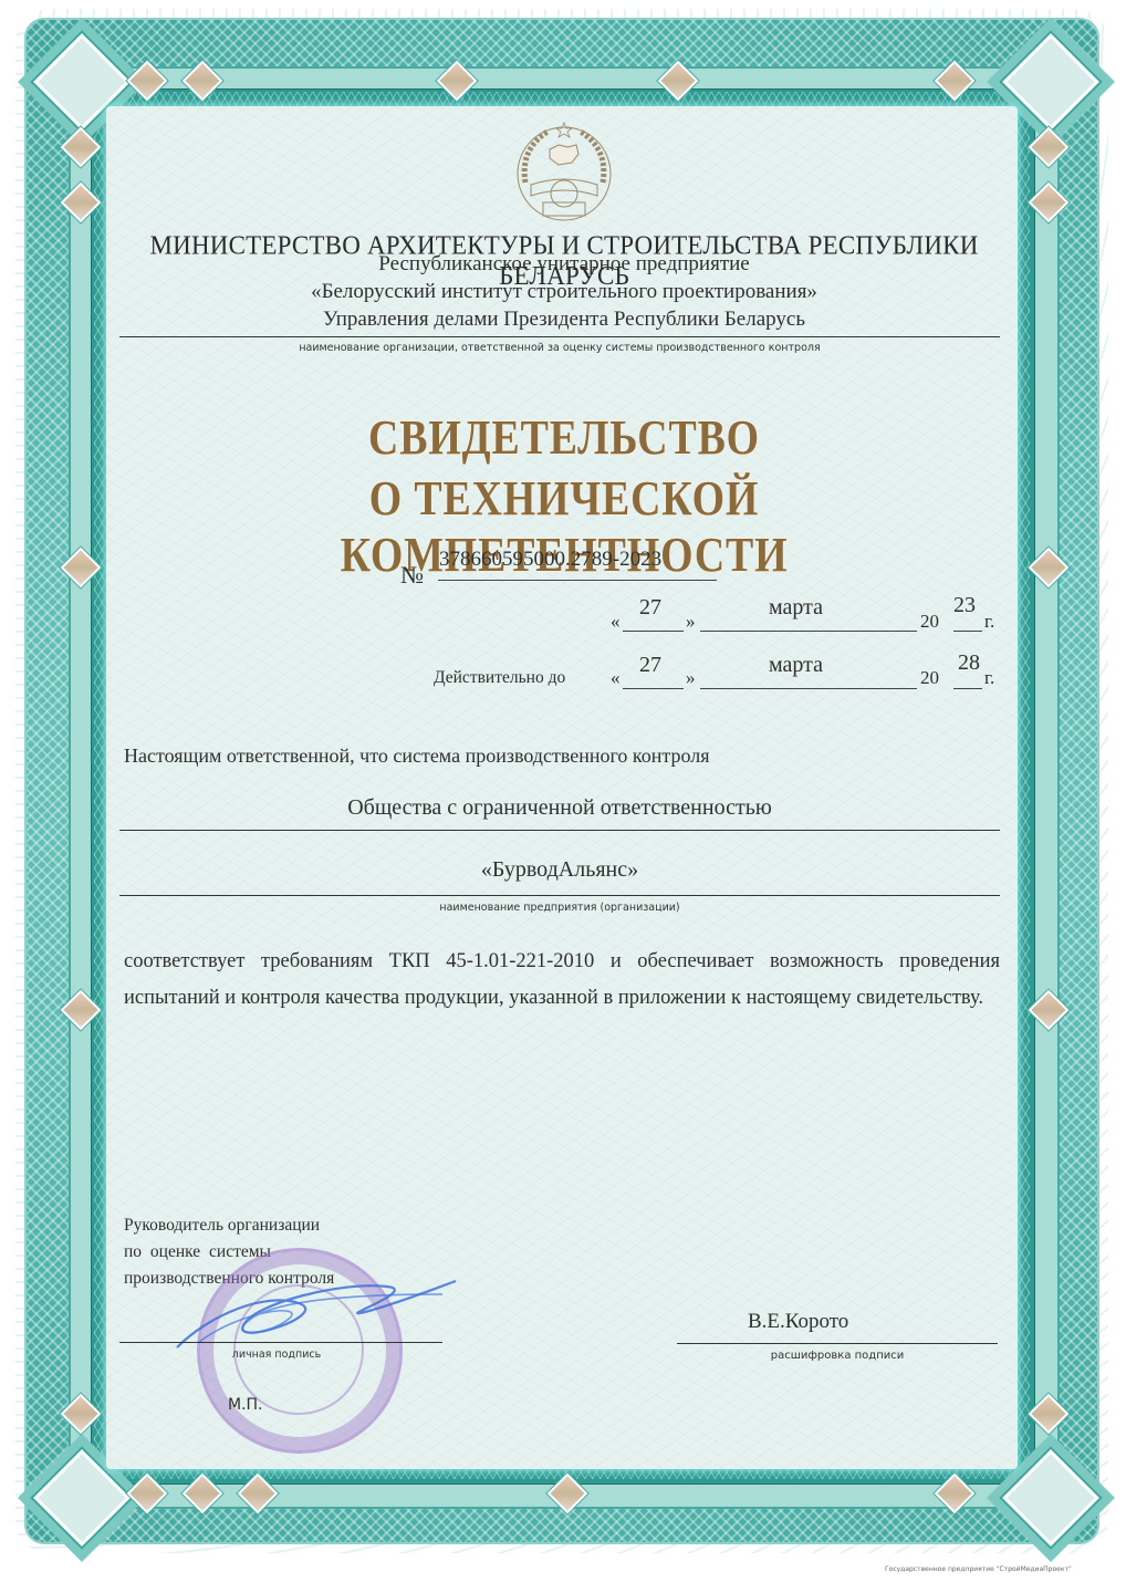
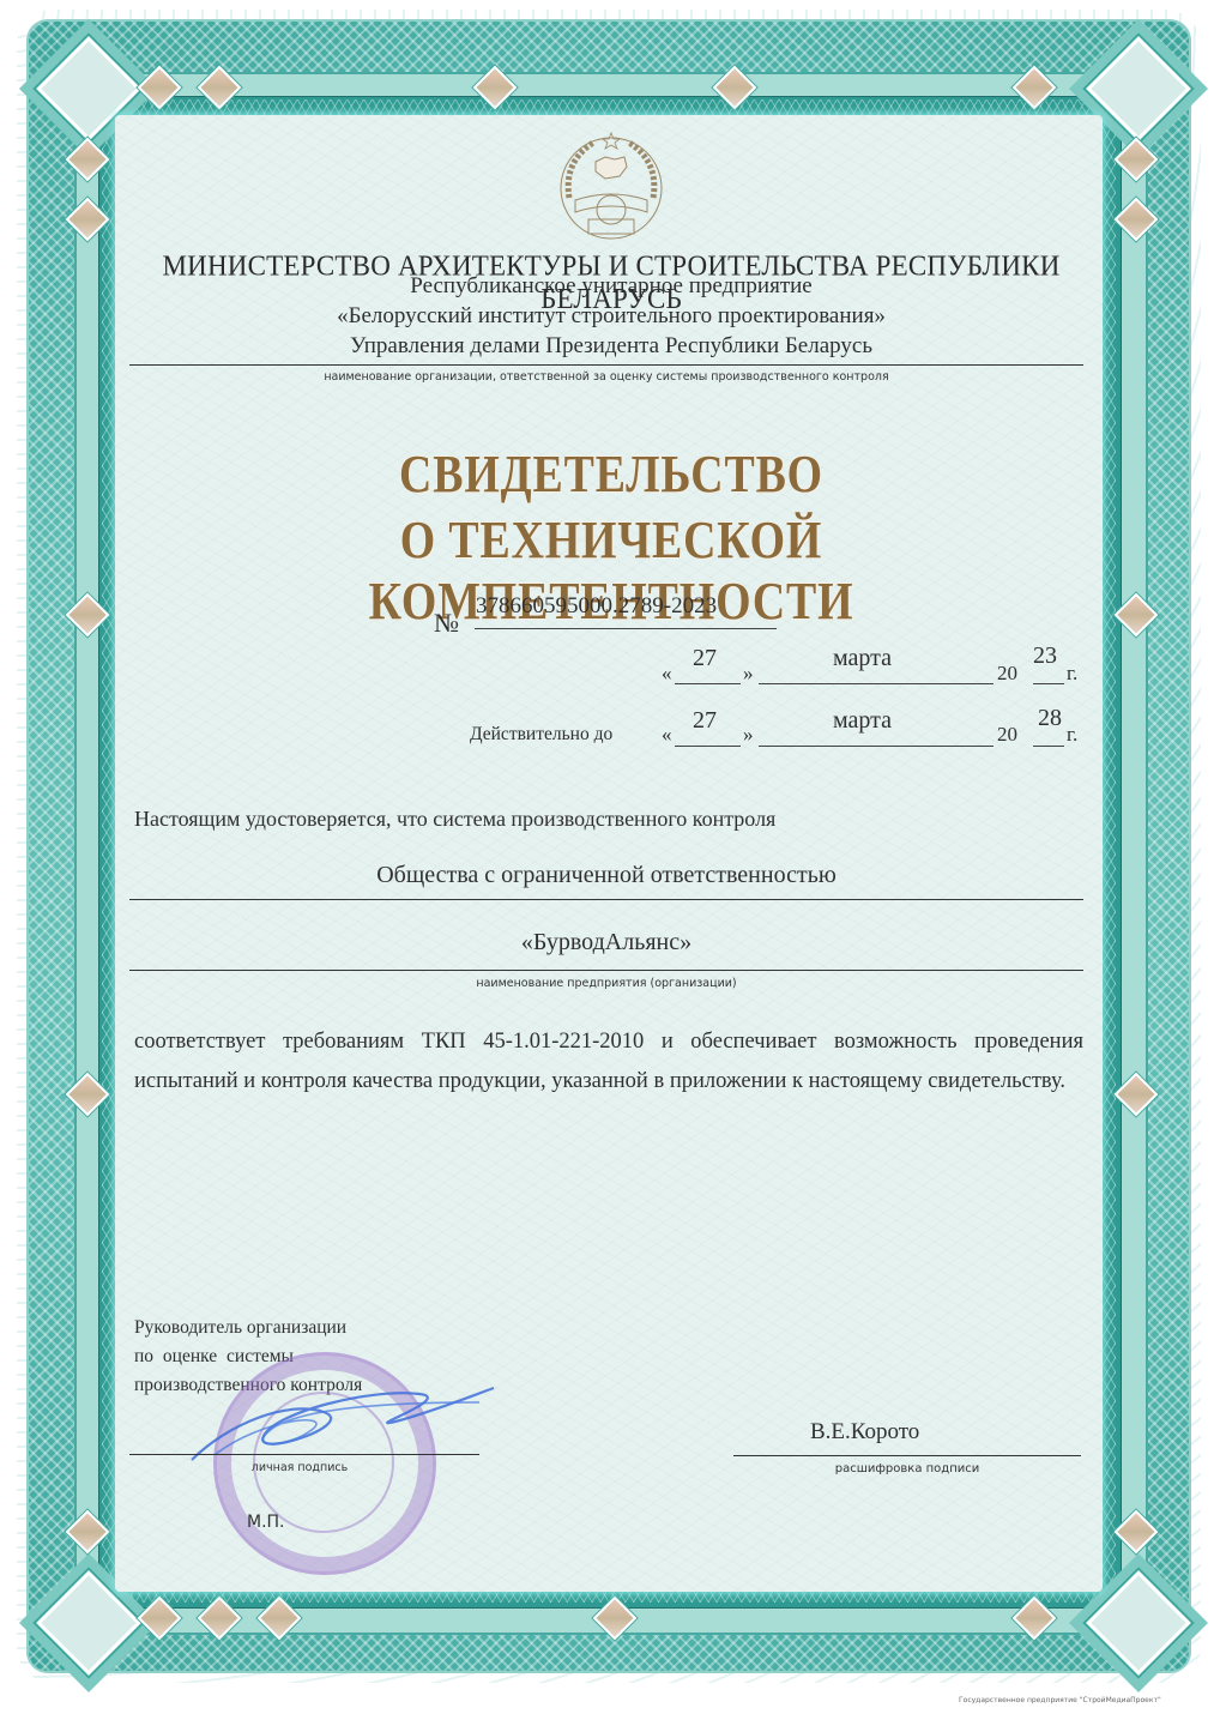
  МИНИСТЕРСТВО АРХИТЕКТУРЫ И СТРОИТЕЛЬСТВА РЕСПУБЛИКИ БЕЛАРУСЬ
  Республиканское унитарное предприятие
  «Белорусский институт строительного проектирования»
  Управления делами Президента Республики Беларусь
  наименование организации, ответственной за оценку системы производственного контроля
  СВИДЕТЕЛЬСТВО
  О ТЕХНИЧЕСКОЙ КОМПЕТЕНТНОСТИ
  №
  378660595000.2789-2023
  «
  27
  »
  марта
  20
  23
  г.
  Действительно до
  «
  27
  »
  марта
  20
  28
  г.
- Настоящим ответственной, что система производственного контроля
+ Настоящим удостоверяется, что система производственного контроля
  Общества с ограниченной ответственностью
  «БурводАльянс»
  наименование предприятия (организации)
  соответствует требованиям ТКП 45-1.01-221-2010 и обеспечивает возможность проведения испытаний и контроля качества продукции, указанной в приложении к настоящему свидетельству.
  Руководитель организации
  по оценке системы
  производственного контроля
  личная подпись
  М.П.
  В.Е.Корото
  расшифровка подписи
